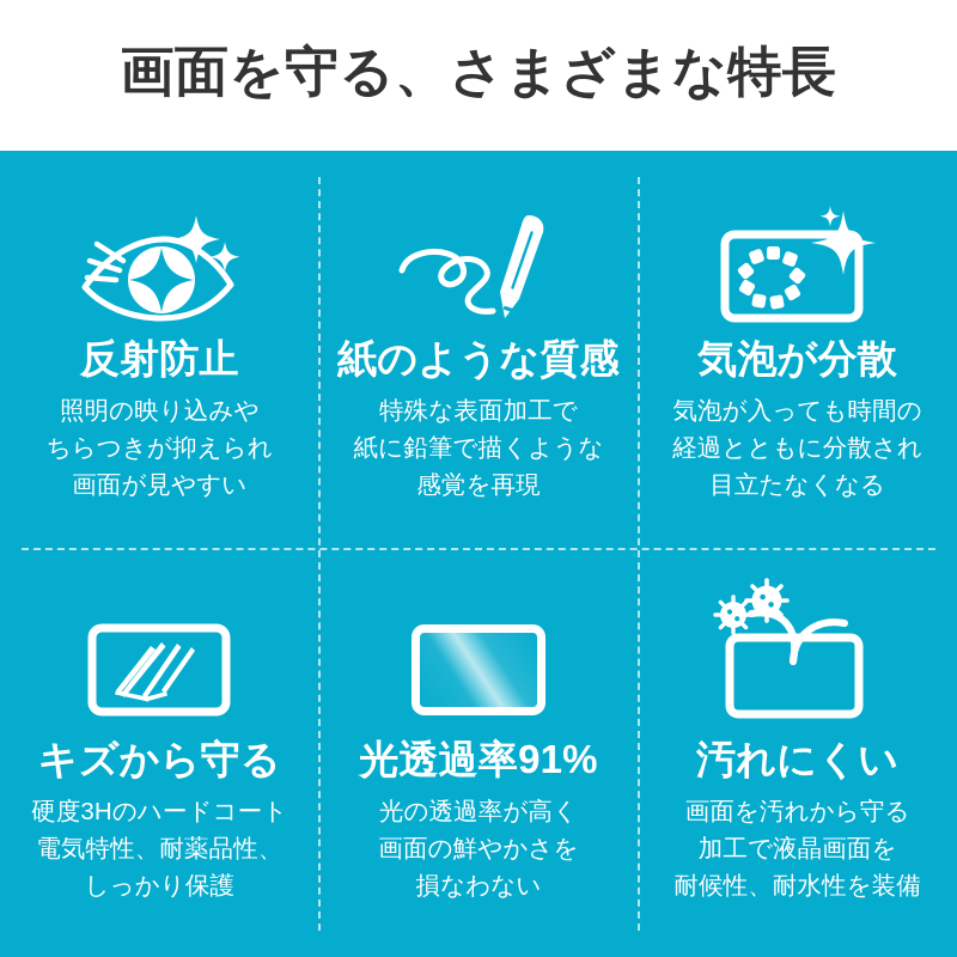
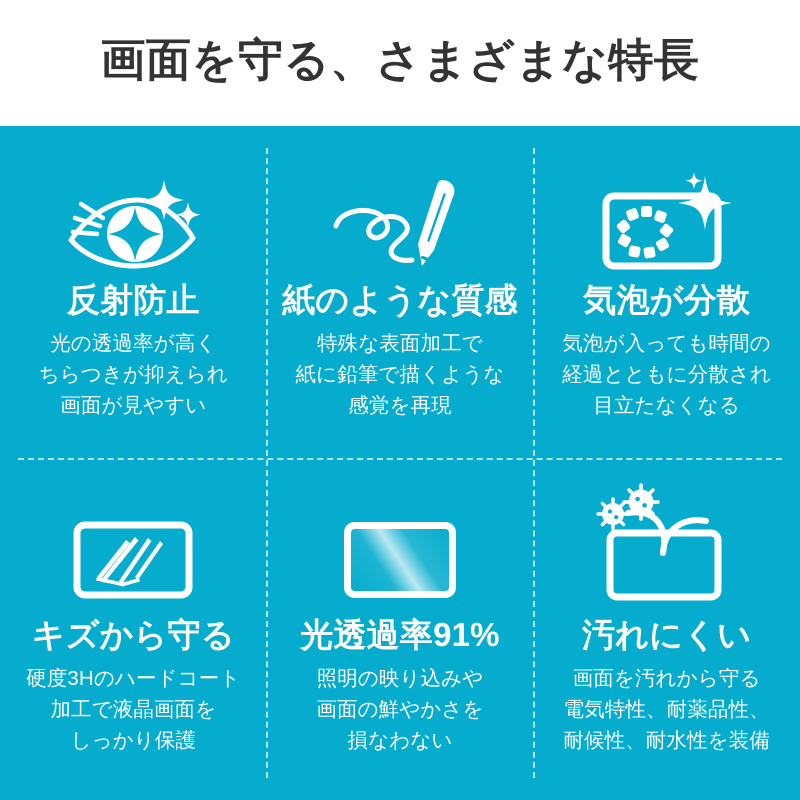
  画面を守る、さまざまな特長
  反射防止
- 照明の映り込みや
+ 光の透過率が高く
  ちらつきが抑えられ
  画面が見やすい
  紙のような質感
  特殊な表面加工で
  紙に鉛筆で描くような
  感覚を再現
  気泡が分散
  気泡が入っても時間の
  経過とともに分散され
  目立たなくなる
  キズから守る
  硬度3Hのハードコート
- 電気特性、耐薬品性、
+ 加工で液晶画面を
  しっかり保護
  光透過率91%
- 光の透過率が高く
+ 照明の映り込みや
  画面の鮮やかさを
  損なわない
  汚れにくい
  画面を汚れから守る
- 加工で液晶画面を
+ 電気特性、耐薬品性、
  耐候性、耐水性を装備
